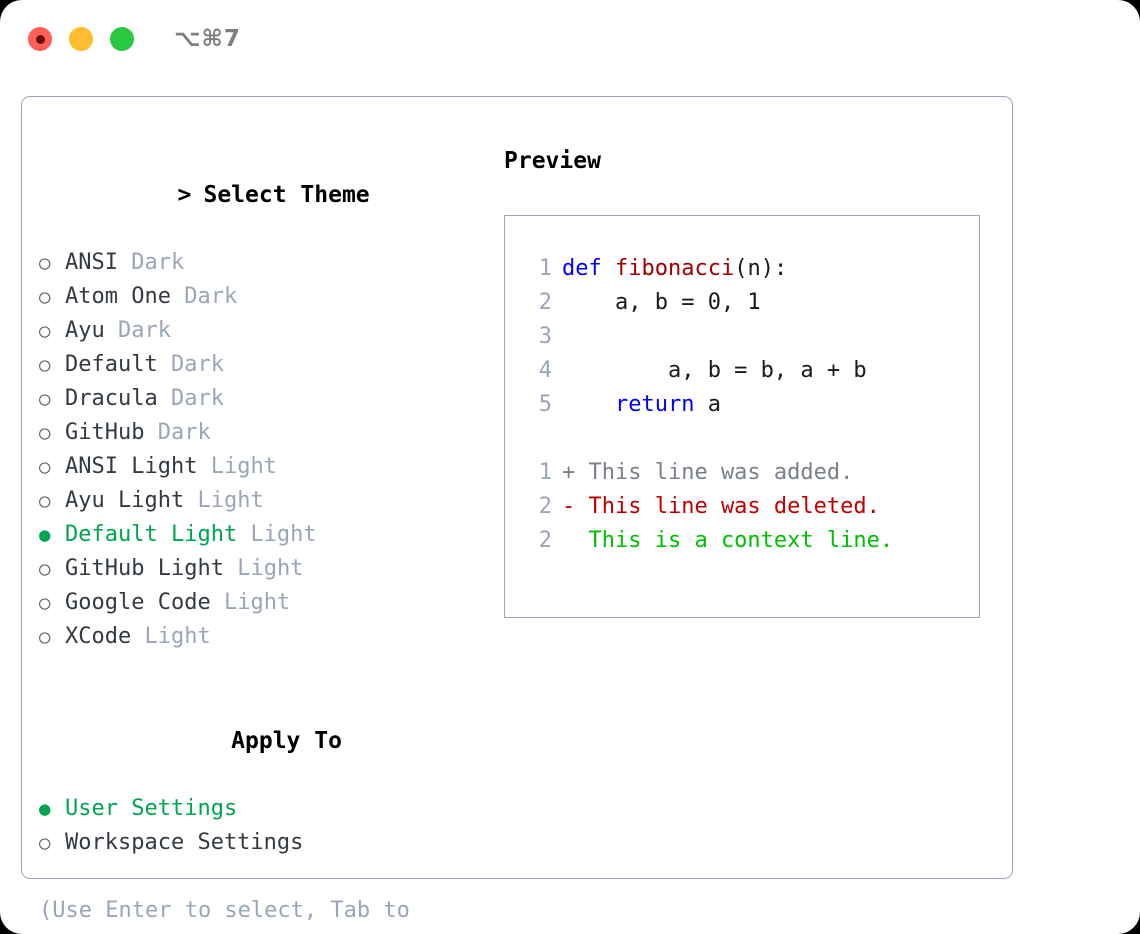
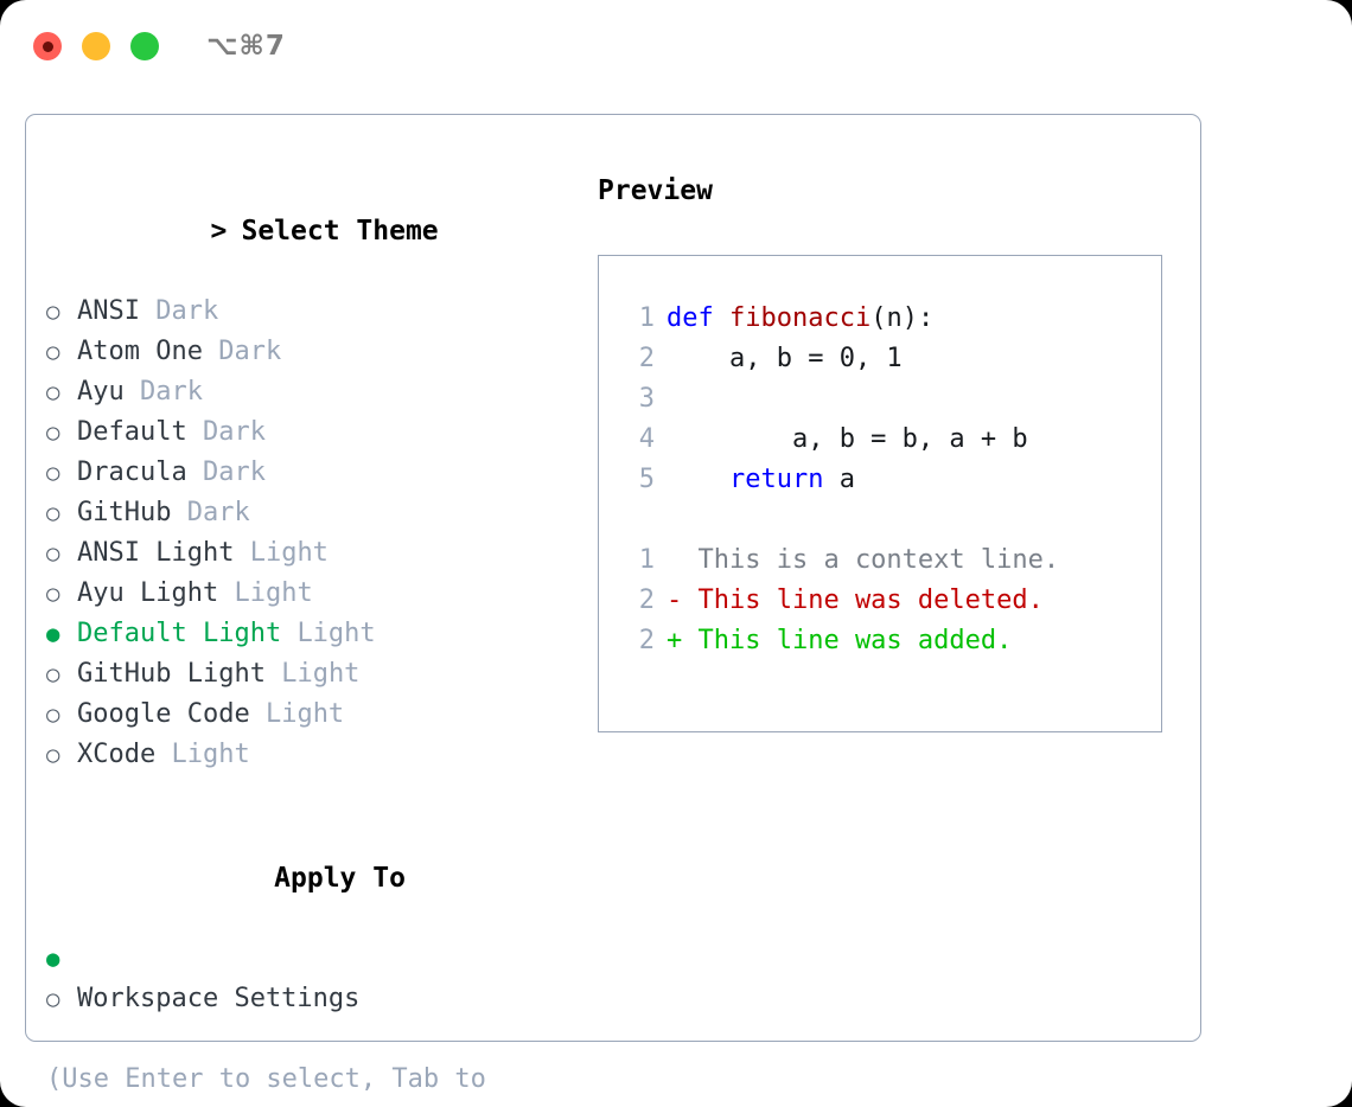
  ⌥⌘7
  > Select Theme
  ○
  ANSI
  Dark
  ○
  Atom One
  Dark
  ○
  Ayu
  Dark
  ○
  Default
  Dark
  ○
  Dracula
  Dark
  ○
  GitHub
  Dark
  ○
  ANSI Light
  Light
  ○
  Ayu Light
  Light
  ●
  Default Light
  Light
  ○
  GitHub Light
  Light
  ○
  Google Code
  Light
  ○
  XCode
  Light
  Apply To
  ●
- User Settings
  ○
  Workspace Settings
  Preview
  1
  def fibonacci(n):
  2
  a, b = 0, 1
  3
  4
  a, b = b, a + b
  5
  return a
  1
- + This line was added.
+ This is a context line.
  2
  - This line was deleted.
  2
- This is a context line.
+ + This line was added.
